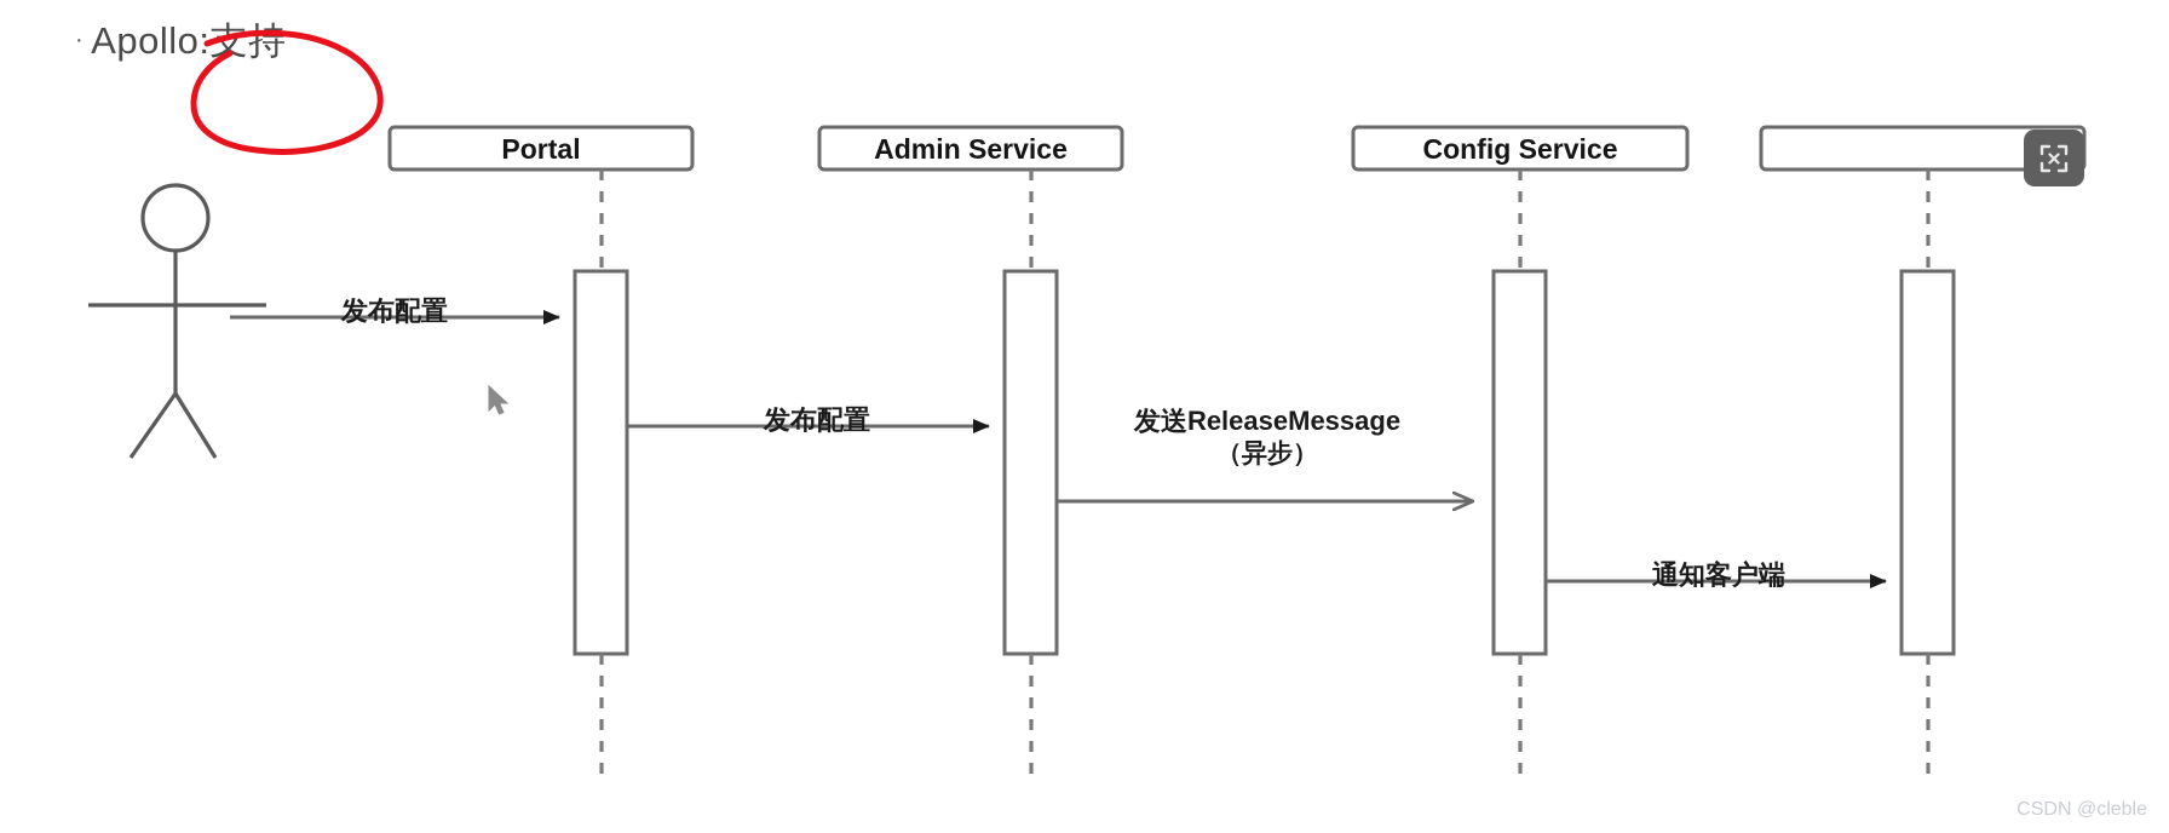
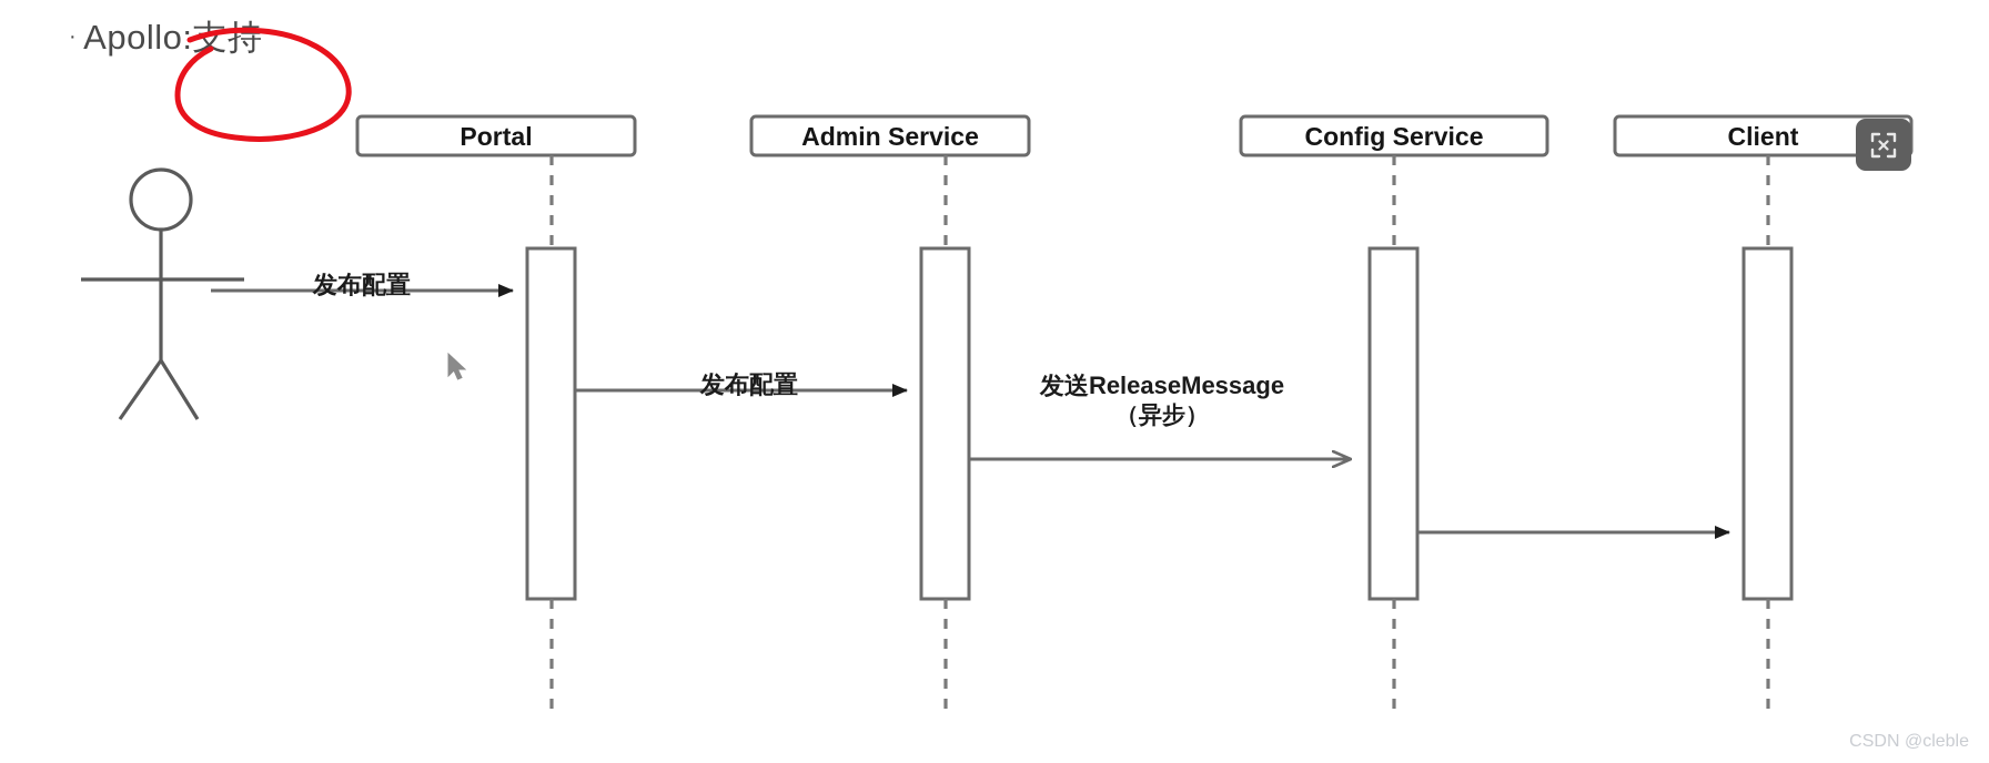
  · Apollo:支持
  Portal
  Admin Service
  Config Service
+ Client
  发布配置
  发布配置
  发送ReleaseMessage
  （异步）
- 通知客户端
  CSDN @cleble
